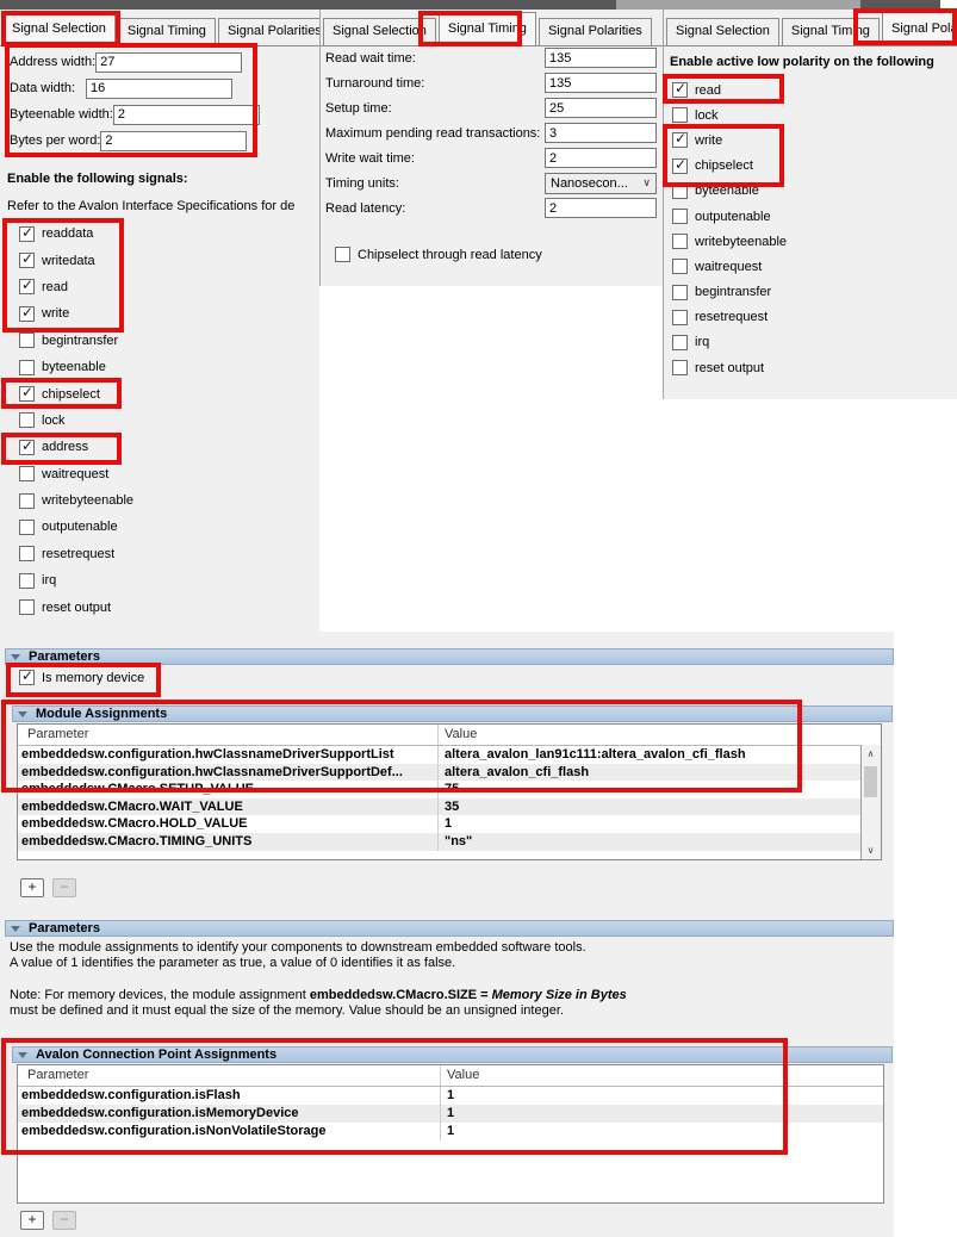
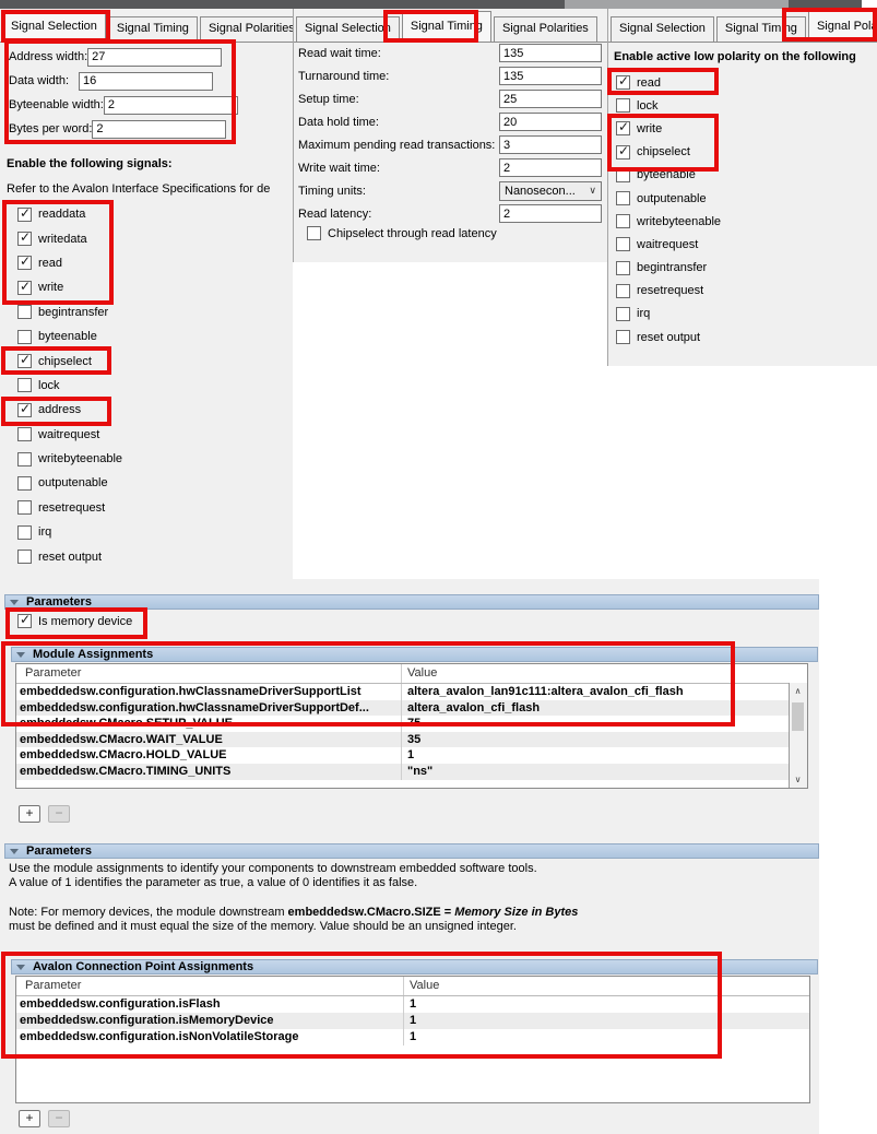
  Signal Selection
  Signal Timing
  Signal Polarities
  Address width:
  27
  Data width:
  16
  Byteenable width:
  2
  Bytes per word:
  2
  Enable the following signals:
  Refer to the Avalon Interface Specifications for de
  readdata
  writedata
  read
  write
  begintransfer
  byteenable
  chipselect
  lock
  address
  waitrequest
  writebyteenable
  outputenable
  resetrequest
  irq
  reset output
  Signal Selection
  Signal Timing
  Signal Polarities
  Read wait time:
  135
  Turnaround time:
  135
  Setup time:
  25
+ Data hold time:
+ 20
  Maximum pending read transactions:
  3
  Write wait time:
  2
  Timing units:
  Nanosecon...
  ∨
  Read latency:
  2
  Chipselect through read latency
  Signal Selection
  Signal Timing
  Enable active low polarity on the following
  read
  lock
  write
  chipselect
  byteenable
  outputenable
  writebyteenable
  waitrequest
  begintransfer
  resetrequest
  irq
  reset output
  Parameters
  Is memory device
  Module Assignments
  ∧
  ∨
  Parameter
  Value
  embeddedsw.configuration.hwClassnameDriverSupportList
  altera_avalon_lan91c111:altera_avalon_cfi_flash
  embeddedsw.configuration.hwClassnameDriverSupportDef...
  altera_avalon_cfi_flash
  embeddedsw.CMacro.SETUP_VALUE
  75
  embeddedsw.CMacro.WAIT_VALUE
  35
  embeddedsw.CMacro.HOLD_VALUE
  1
  embeddedsw.CMacro.TIMING_UNITS
  "ns"
  +
  −
  Parameters
  Use the module assignments to identify your components to downstream embedded software tools.
  A value of 1 identifies the parameter as true, a value of 0 identifies it as false.
- Note: For memory devices, the module assignment embeddedsw.CMacro.SIZE = Memory Size in Bytes
+ Note: For memory devices, the module downstream embeddedsw.CMacro.SIZE = Memory Size in Bytes
  must be defined and it must equal the size of the memory. Value should be an unsigned integer.
  Avalon Connection Point Assignments
  Parameter
  Value
  embeddedsw.configuration.isFlash
  1
  embeddedsw.configuration.isMemoryDevice
  1
  embeddedsw.configuration.isNonVolatileStorage
  1
  +
  −
